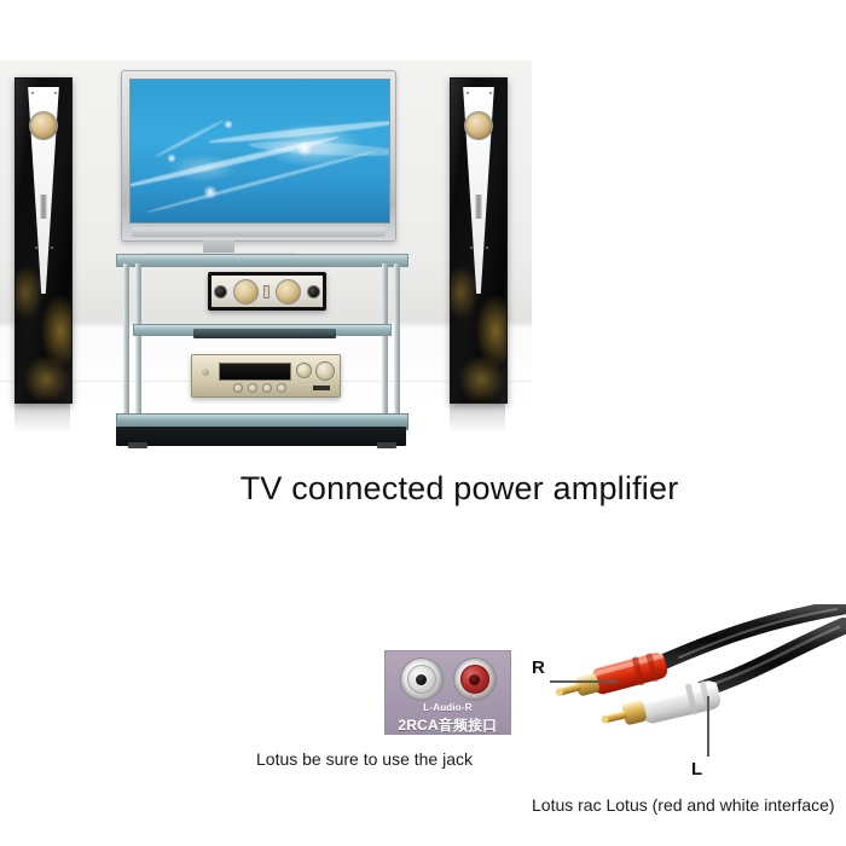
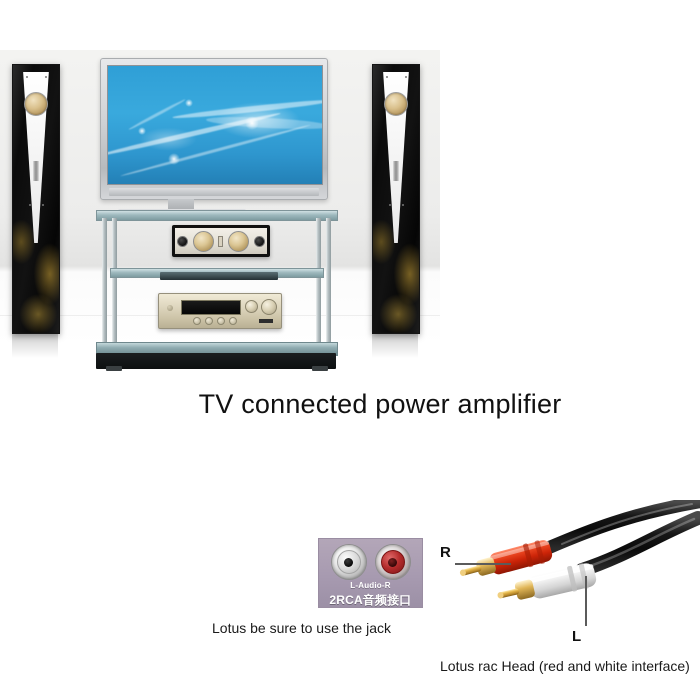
  TV connected power amplifier
  L-Audio-R
  2RCA音频接口
  Lotus be sure to use the jack
  R
  L
- Lotus rac Lotus (red and white interface)
+ Lotus rac Head (red and white interface)
